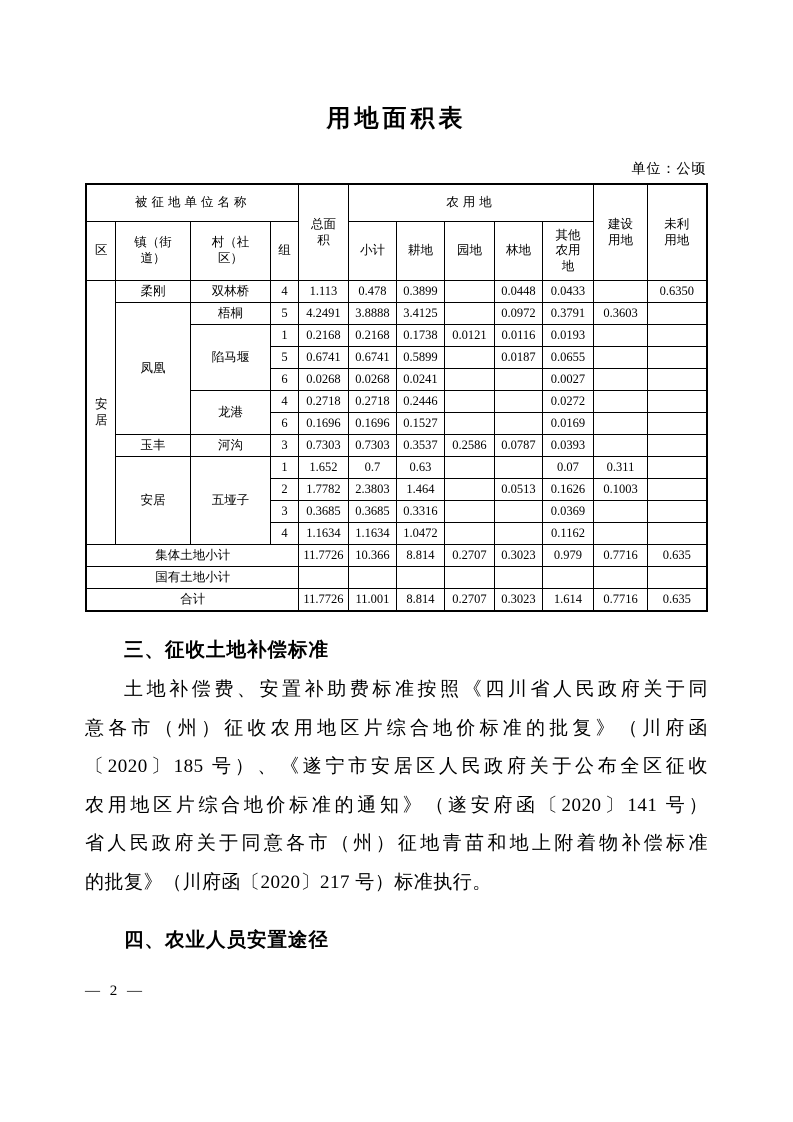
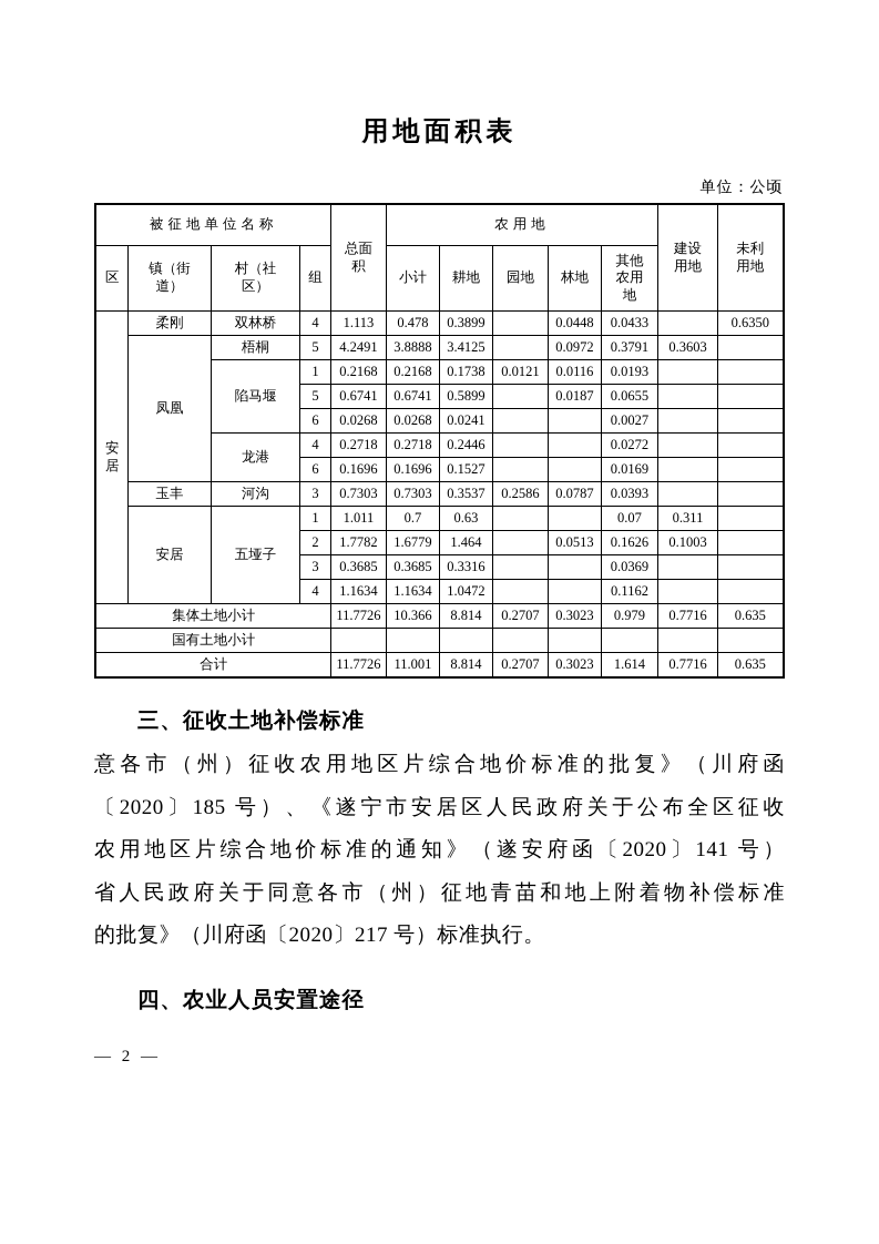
  用地面积表
  单位：公顷
  被征地单位名称	总面积	农用地	建设用地	未利用地
  区	镇（街道）	村（社区）	组	小计	耕地	园地	林地	其他农用地
  安居	柔刚	双林桥	4	1.113	0.478	0.3899		0.0448	0.0433		0.6350
  凤凰	梧桐	5	4.2491	3.8888	3.4125		0.0972	0.3791	0.3603
  陷马堰	1	0.2168	0.2168	0.1738	0.0121	0.0116	0.0193
  5	0.6741	0.6741	0.5899		0.0187	0.0655
  6	0.0268	0.0268	0.0241			0.0027
  龙港	4	0.2718	0.2718	0.2446			0.0272
  6	0.1696	0.1696	0.1527			0.0169
  玉丰	河沟	3	0.7303	0.7303	0.3537	0.2586	0.0787	0.0393
- 安居	五垭子	1	1.652	0.7	0.63			0.07	0.311
+ 安居	五垭子	1	1.011	0.7	0.63			0.07	0.311
- 2	1.7782	2.3803	1.464		0.0513	0.1626	0.1003
+ 2	1.7782	1.6779	1.464		0.0513	0.1626	0.1003
  3	0.3685	0.3685	0.3316			0.0369
  4	1.1634	1.1634	1.0472			0.1162
  集体土地小计	11.7726	10.366	8.814	0.2707	0.3023	0.979	0.7716	0.635
  国有土地小计
  合计	11.7726	11.001	8.814	0.2707	0.3023	1.614	0.7716	0.635
  三、征收土地补偿标准
- 土地补偿费、安置补助费标准按照《四川省人民政府关于同
  意各市（州）征收农用地区片综合地价标准的批复》（川府函
  〔2020〕185 号）、《遂宁市安居区人民政府关于公布全区征收
  农用地区片综合地价标准的通知》（遂安府函〔2020〕141 号）
  省人民政府关于同意各市（州）征地青苗和地上附着物补偿标准
  的批复》（川府函〔2020〕217 号）标准执行。
  四、农业人员安置途径
  — 2 —
